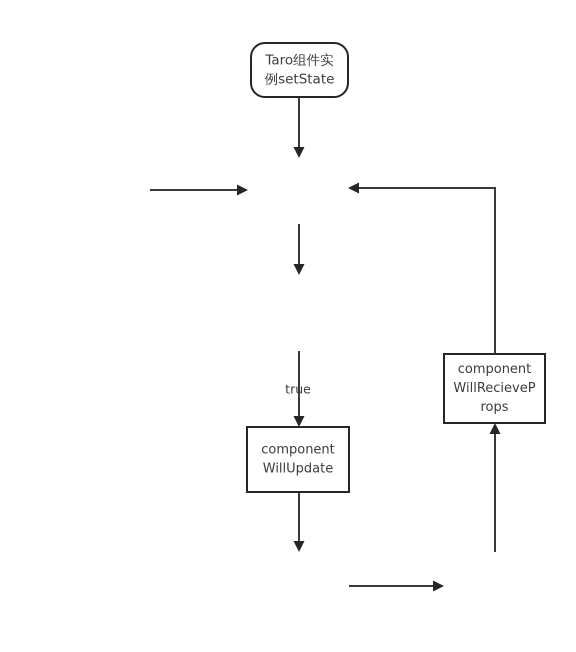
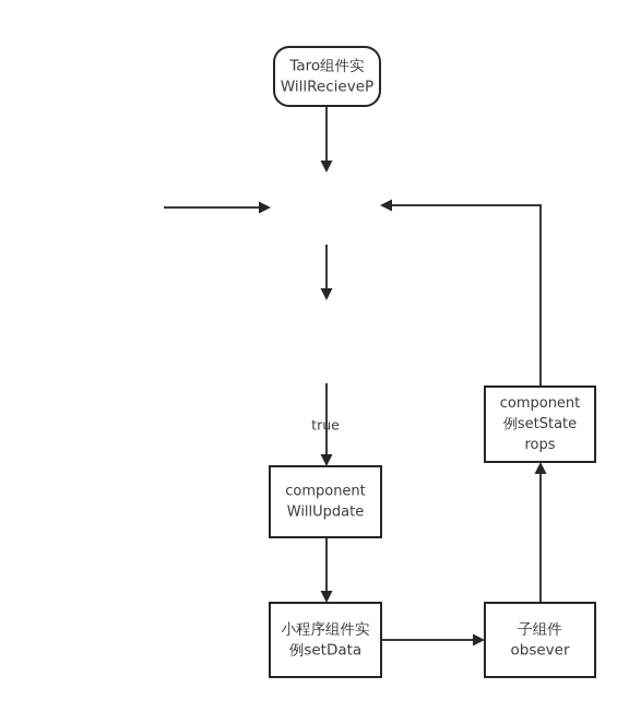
  true
  Taro组件实
- 例setState
+ WillRecieveP
  component
  WillUpdate
+ 小程序组件实
+ 例setData
+ 子组件
+ obsever
  component
- WillRecieveP
+ 例setState
  rops
